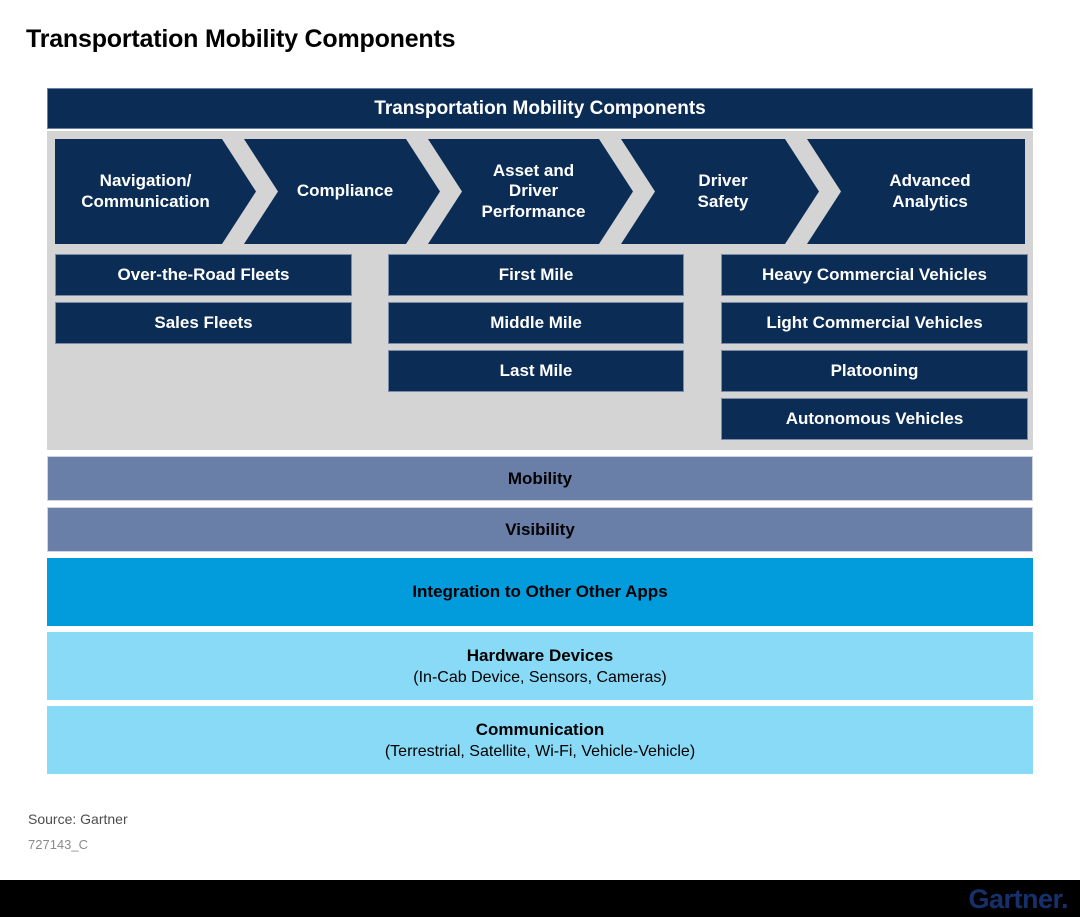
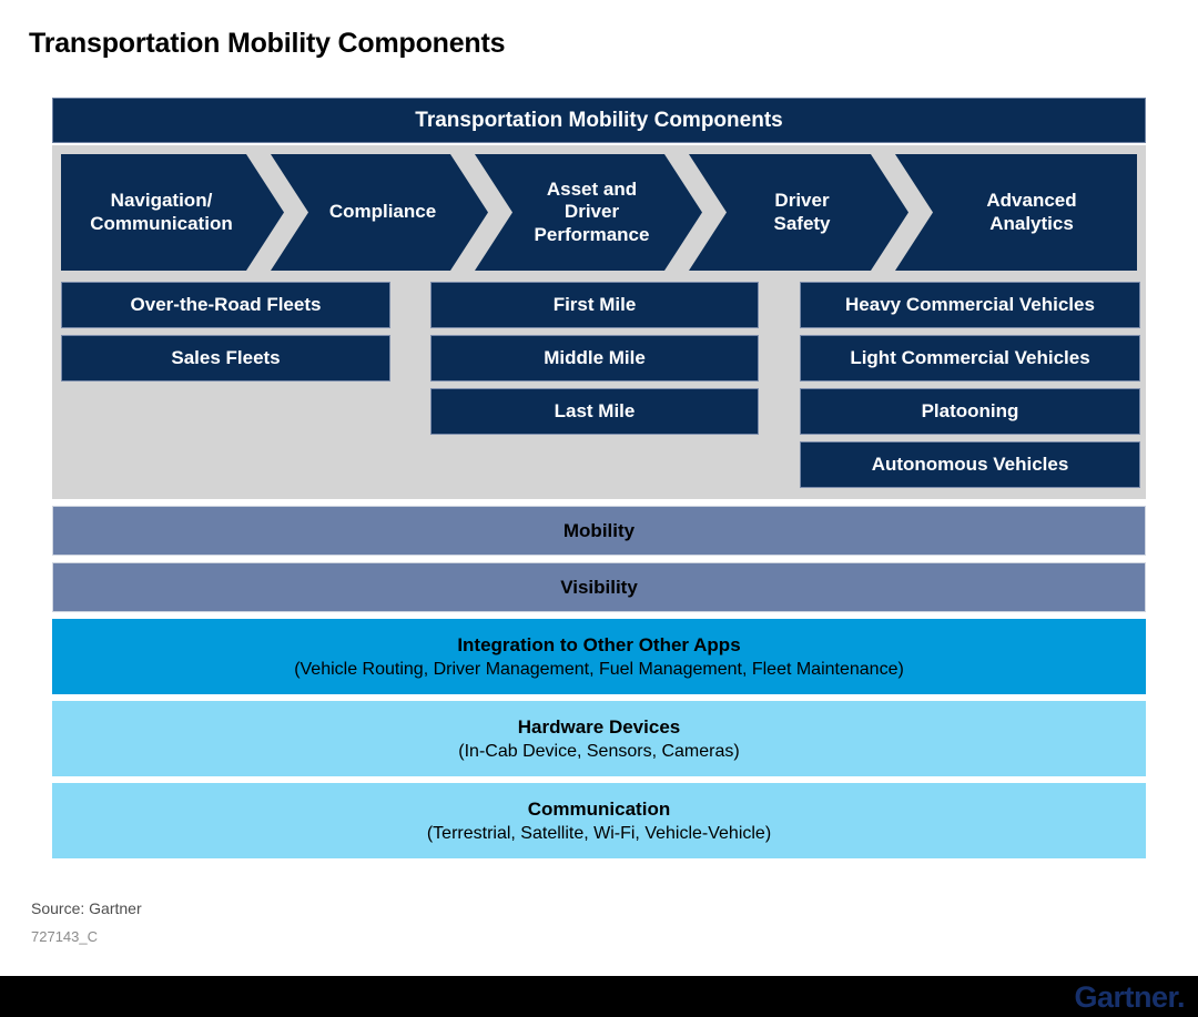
  Transportation Mobility Components
  Transportation Mobility Components
  Navigation/
  Communication
  Compliance
  Asset and
  Driver
  Performance
  Driver
  Safety
  Advanced
  Analytics
  Over-the-Road Fleets
  Sales Fleets
  First Mile
  Middle Mile
  Last Mile
  Heavy Commercial Vehicles
  Light Commercial Vehicles
  Platooning
  Autonomous Vehicles
  Mobility
  Visibility
  Integration to Other Other Apps
+ (Vehicle Routing, Driver Management, Fuel Management, Fleet Maintenance)
  Hardware Devices
  (In-Cab Device, Sensors, Cameras)
  Communication
  (Terrestrial, Satellite, Wi-Fi, Vehicle-Vehicle)
  Source: Gartner
  727143_C
  Gartner.
